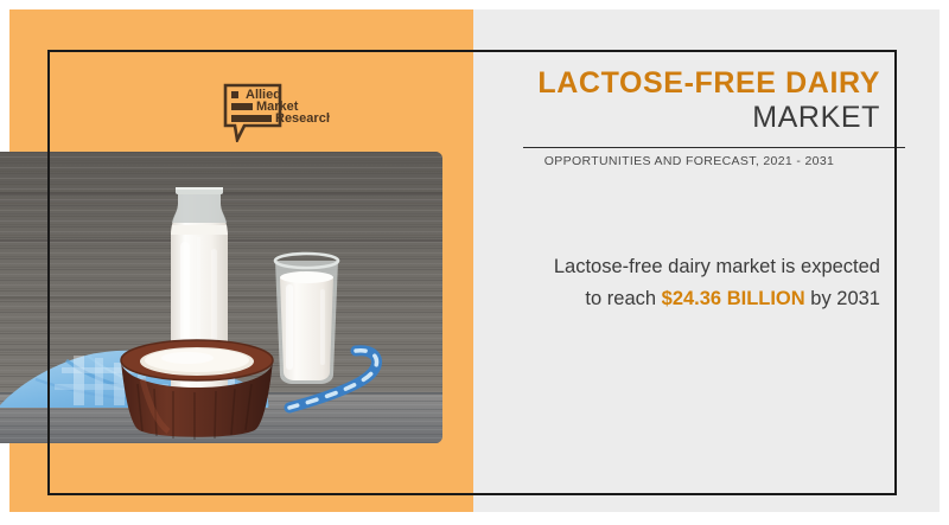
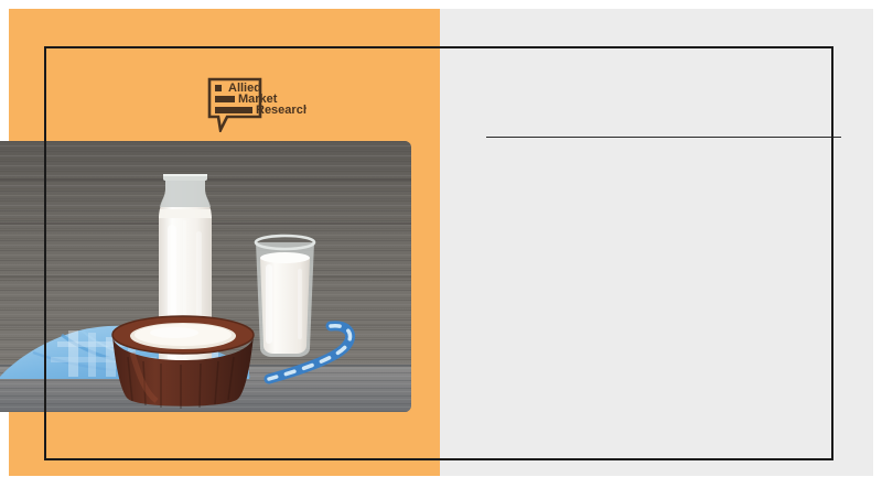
  Allied
  Market
  Researc
- LACTOSE-FREE DAIRY
- MARKET
- OPPORTUNITIES AND FORECAST, 2021 - 2031
- Lactose-free dairy market is expected
- to reach $24.36 BILLION by 2031
